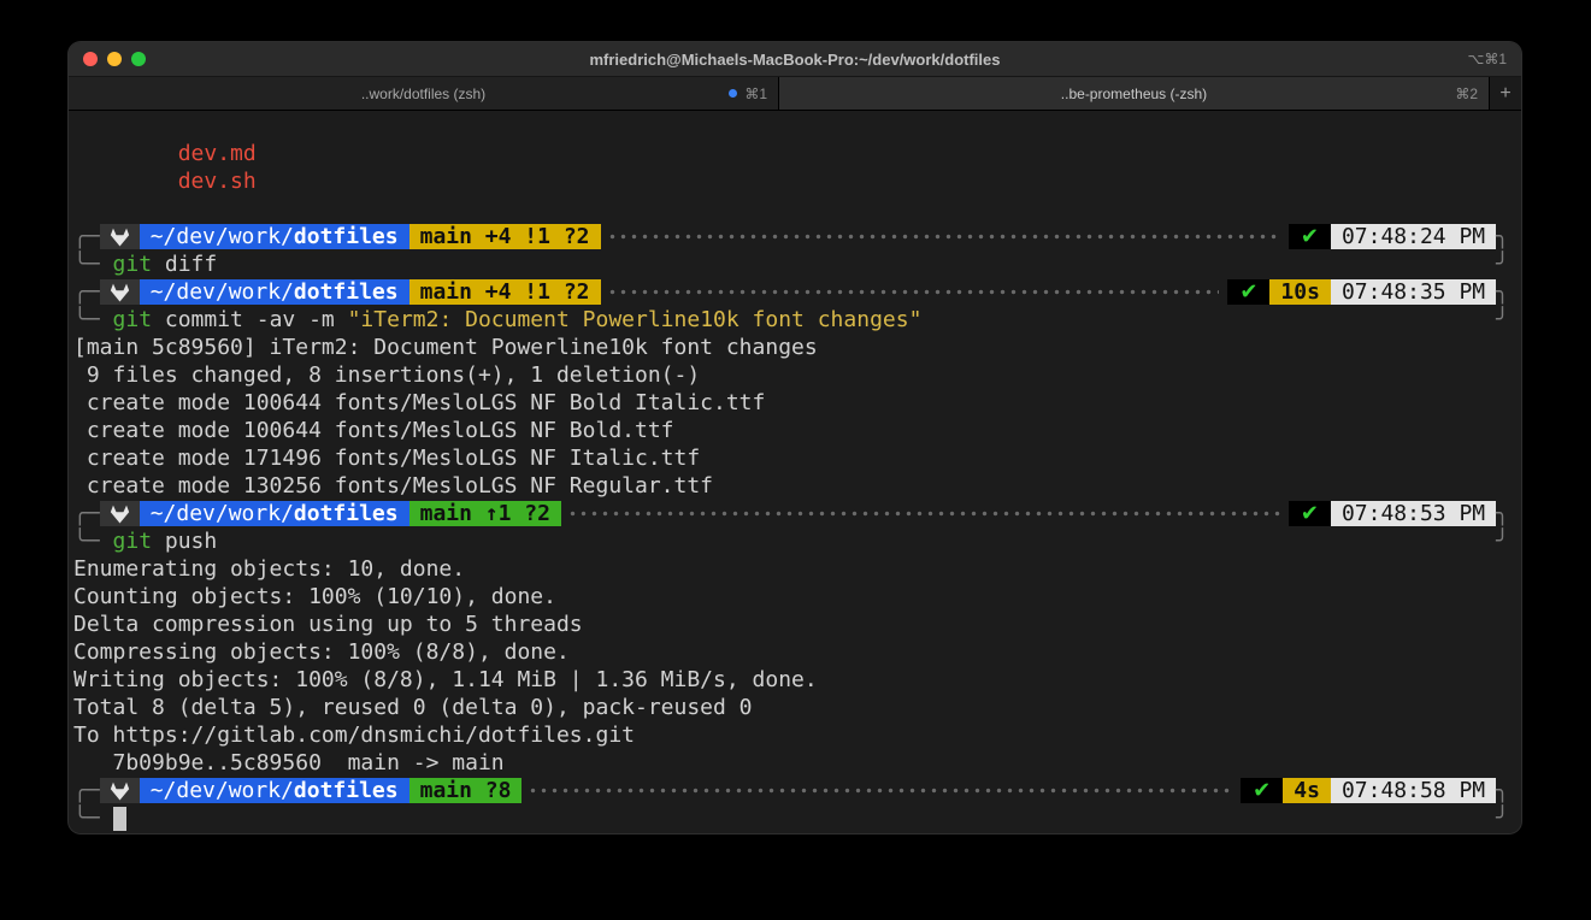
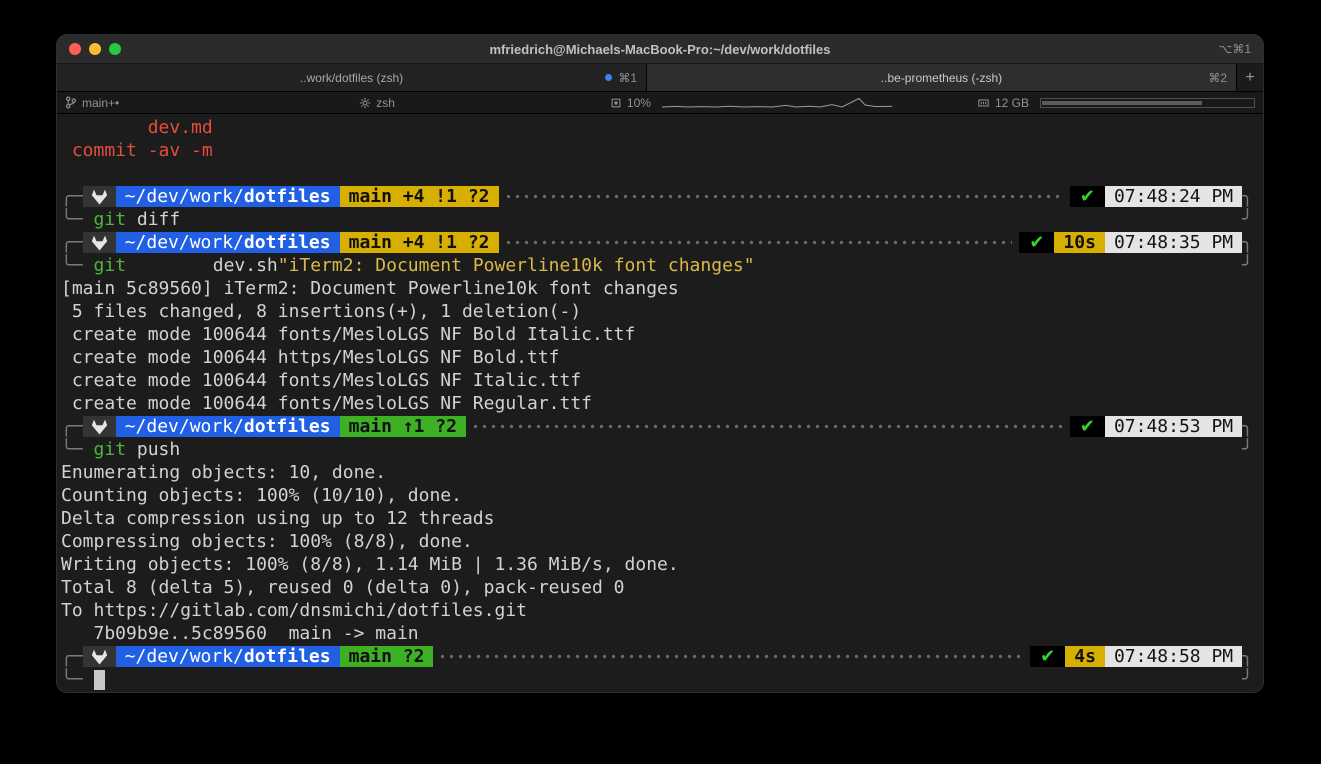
  mfriedrich@Michaels-MacBook-Pro:~/dev/work/dotfiles
  ⌥⌘1
  ..work/dotfiles (zsh)
  ⌘1
  ..be-prometheus (-zsh)
  ⌘2
  +
+ main+•
+ zsh
+ 10%
+ 12 GB
  dev.md
- dev.sh
+ commit -av -m
  ╭─
  ~/dev/work/
  dotfiles
  main +4 !1 ?2
  ✔
  07:48:24 PM
  ╮
  ╰─
  git diff
  ╯
  ╭─
  ~/dev/work/
  dotfiles
  main +4 !1 ?2
  ✔
  10s
  07:48:35 PM
  ╮
  ╰─
- git commit -av -m "iTerm2: Document Powerline10k font changes"
+ git dev.sh"iTerm2: Document Powerline10k font changes"
  ╯
  [main 5c89560] iTerm2: Document Powerline10k font changes
- 9 files changed, 8 insertions(+), 1 deletion(-)
+ 5 files changed, 8 insertions(+), 1 deletion(-)
  create mode 100644 fonts/MesloLGS NF Bold Italic.ttf
- create mode 100644 fonts/MesloLGS NF Bold.ttf
+ create mode 100644 https/MesloLGS NF Bold.ttf
- create mode 171496 fonts/MesloLGS NF Italic.ttf
+ create mode 100644 fonts/MesloLGS NF Italic.ttf
- create mode 130256 fonts/MesloLGS NF Regular.ttf
+ create mode 100644 fonts/MesloLGS NF Regular.ttf
  ╭─
  ~/dev/work/
  dotfiles
  main ↑1 ?2
  ✔
  07:48:53 PM
  ╮
  ╰─
  git push
  ╯
  Enumerating objects: 10, done.
  Counting objects: 100% (10/10), done.
- Delta compression using up to 5 threads
+ Delta compression using up to 12 threads
  Compressing objects: 100% (8/8), done.
  Writing objects: 100% (8/8), 1.14 MiB | 1.36 MiB/s, done.
  Total 8 (delta 5), reused 0 (delta 0), pack-reused 0
  To https://gitlab.com/dnsmichi/dotfiles.git
  7b09b9e..5c89560 main -> main
  ╭─
  ~/dev/work/
  dotfiles
- main ?8
+ main ?2
  ✔
  4s
  07:48:58 PM
  ╮
  ╰─
  ╯
